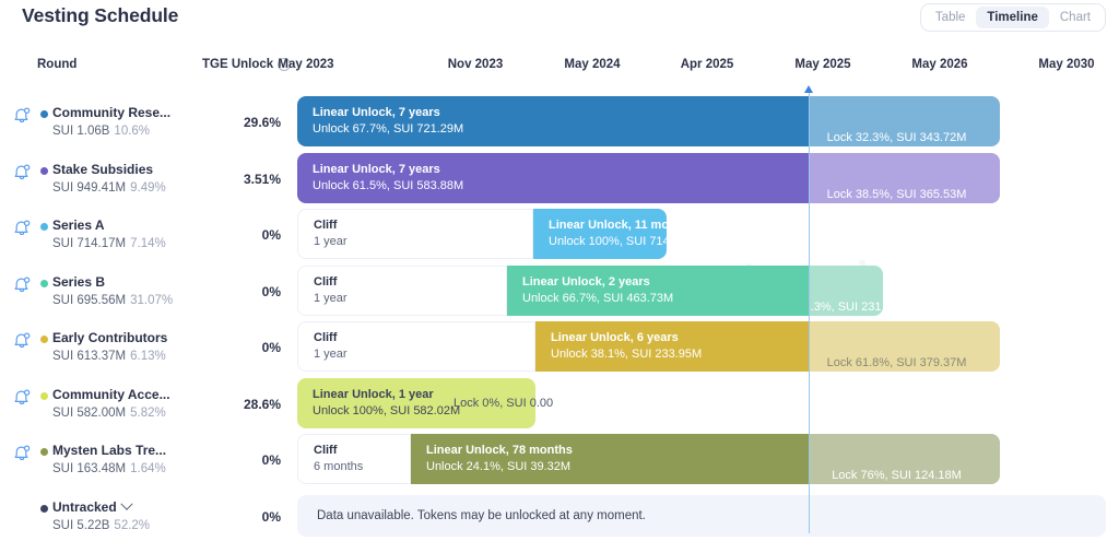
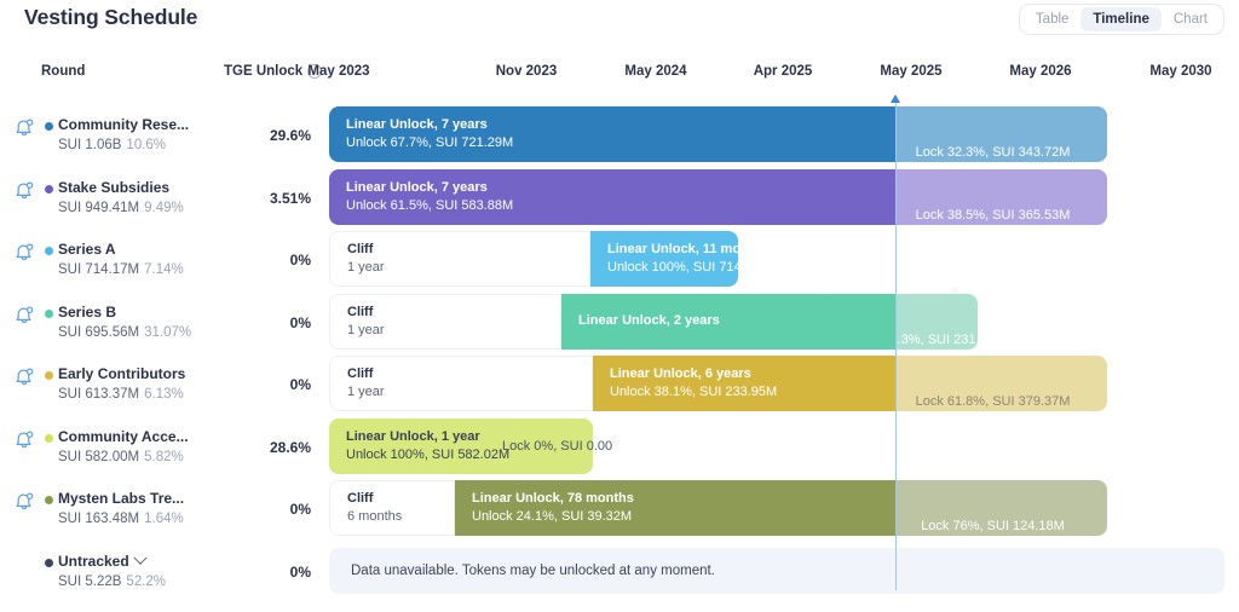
  Vesting Schedule
  Table
  Timeline
  Chart
  Round
  TGE Unlock
  i
  May 2023
  Nov 2023
  May 2024
  Apr 2025
  May 2025
  May 2026
  May 2030
  Community Rese...
  SUI 1.06B 10.6%
  29.6%
  Linear Unlock, 7 years
  Unlock 67.7%, SUI 721.29M
  Lock 32.3%, SUI 343.72M
  Stake Subsidies
  SUI 949.41M 9.49%
  3.51%
  Linear Unlock, 7 years
  Unlock 61.5%, SUI 583.88M
  Lock 38.5%, SUI 365.53M
  Series A
  SUI 714.17M 7.14%
  0%
  Cliff
  1 year
  Linear Unlock, 11 mo
  Unlock 100%, SUI 714
  Series B
  SUI 695.56M 31.07%
  0%
  Cliff
  1 year
  Linear Unlock, 2 years
- Unlock 66.7%, SUI 463.73M
  Early Contributors
  SUI 613.37M 6.13%
  0%
  Cliff
  1 year
  Linear Unlock, 6 years
  Unlock 38.1%, SUI 233.95M
  Lock 61.8%, SUI 379.37M
  Community Acce...
  SUI 582.00M 5.82%
  28.6%
  Linear Unlock, 1 year
  Unlock 100%, SUI 582.02M
  Lock 0%, SUI 0.00
  Mysten Labs Tre...
  SUI 163.48M 1.64%
  0%
  Cliff
  6 months
  Linear Unlock, 78 months
  Unlock 24.1%, SUI 39.32M
  Lock 76%, SUI 124.18M
  Untracked
  SUI 5.22B 52.2%
  0%
  Data unavailable. Tokens may be unlocked at any moment.
